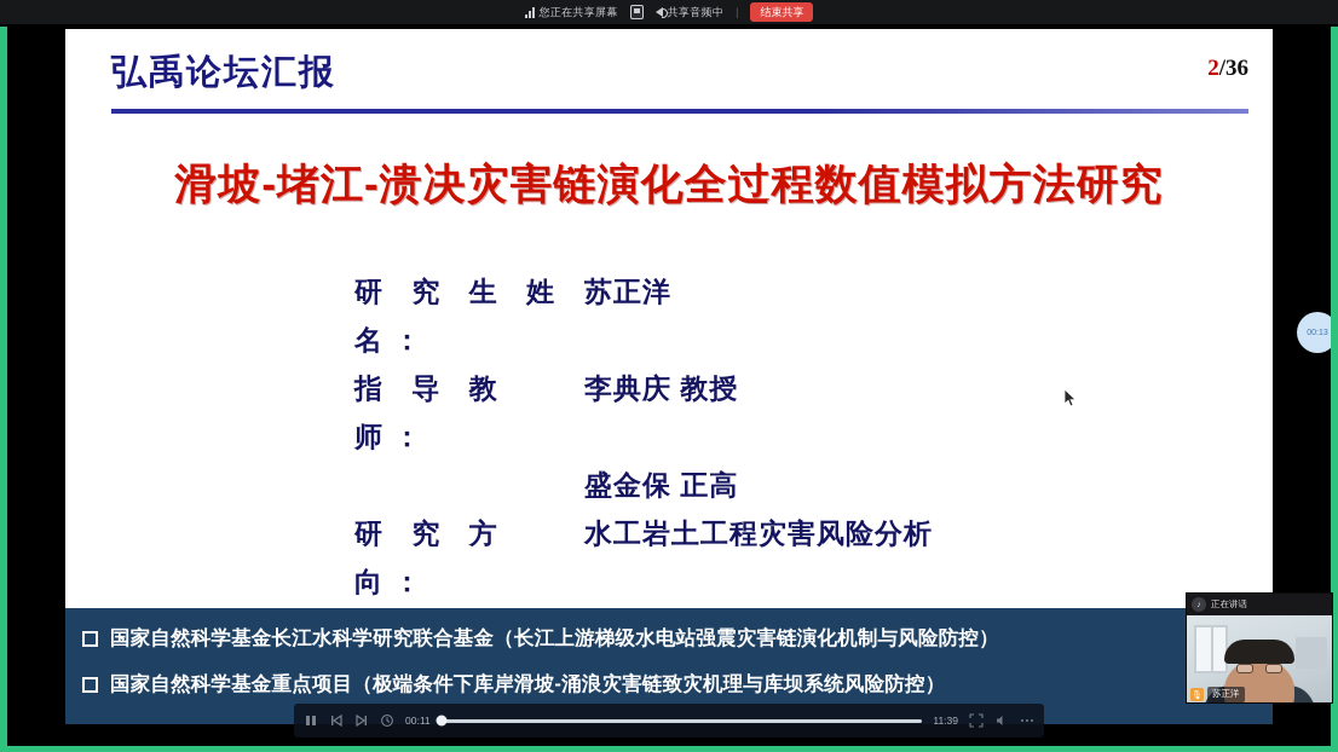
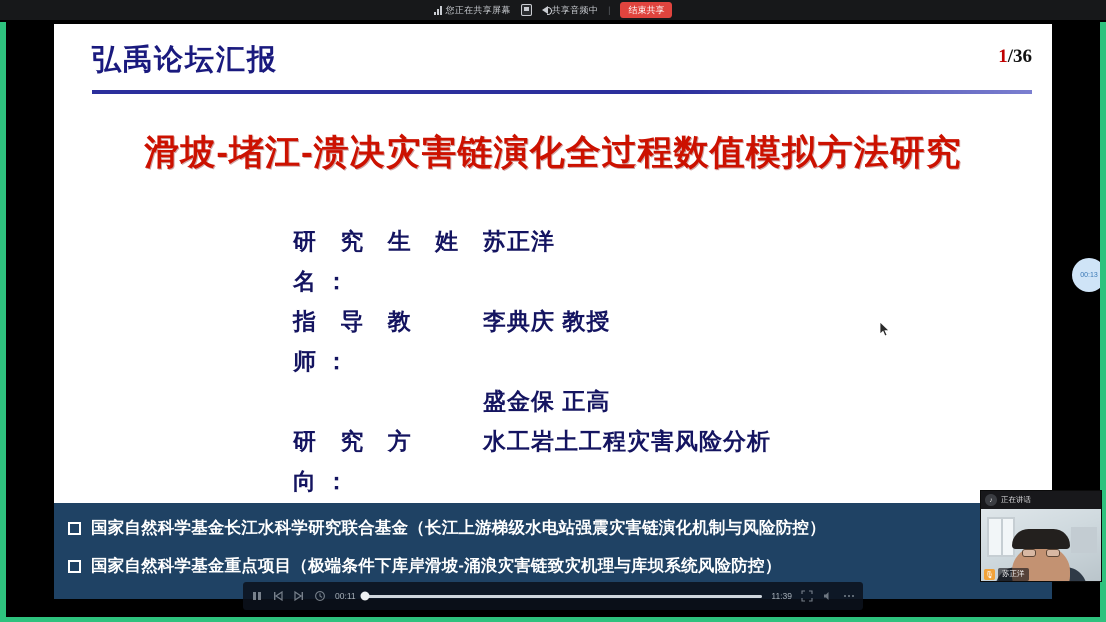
  您正在共享屏幕
  共享音频中
  |
  结束共享
  弘禹论坛汇报
- 2/36
+ 1/36
  滑坡-堵江-溃决灾害链演化全过程数值模拟方法研究
  研 究 生 姓 名：
  苏正洋
  指 导 教 师：
  李典庆 教授
  盛金保 正高
  研 究 方 向：
  水工岩土工程灾害风险分析
  国家自然科学基金长江水科学研究联合基金（长江上游梯级水电站强震灾害链演化机制与风险防控）
  国家自然科学基金重点项目（极端条件下库岸滑坡-涌浪灾害链致灾机理与库坝系统风险防控）
  正在讲话
  苏正洋
  00:11
  11:39
